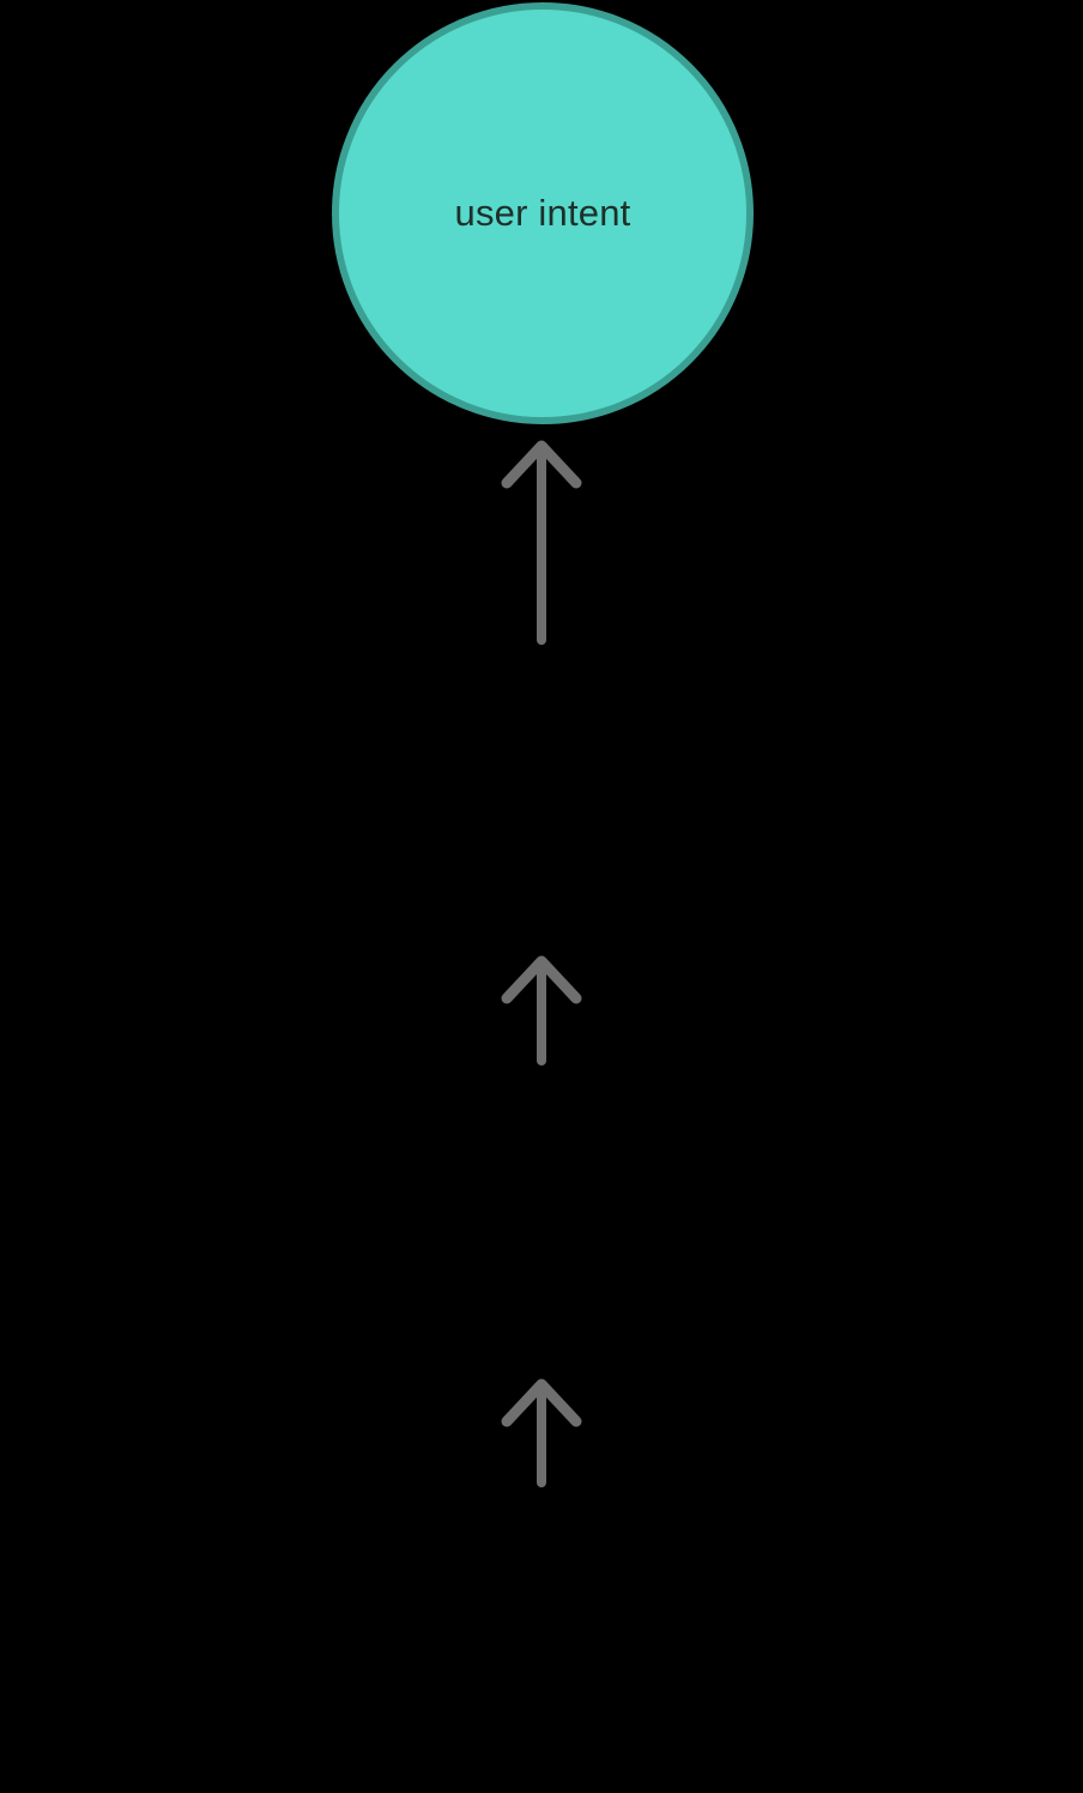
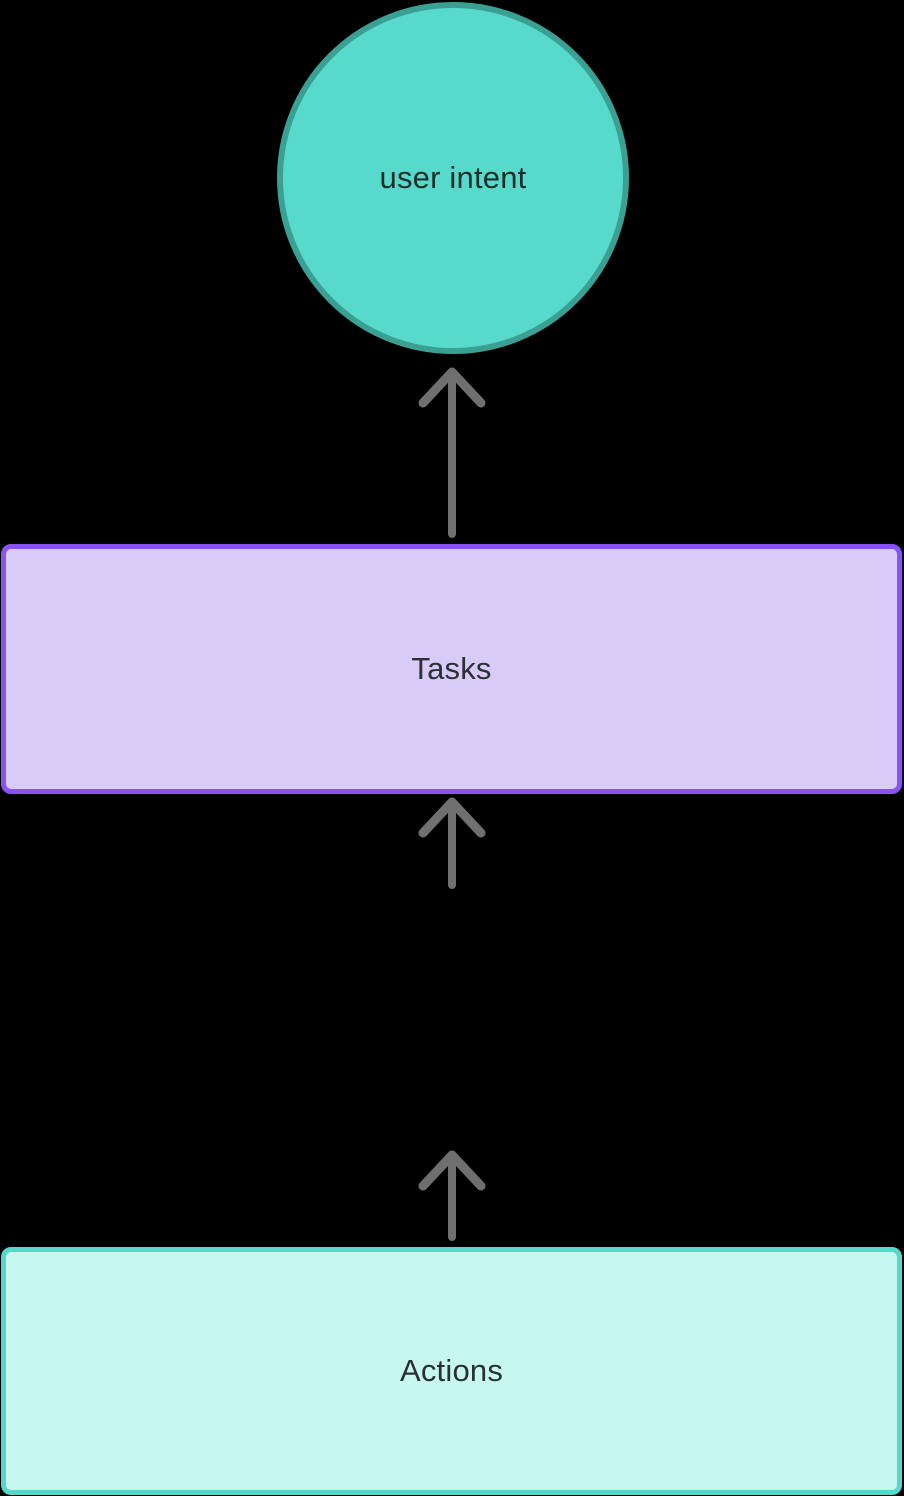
  user intent
+ Tasks
+ Actions
